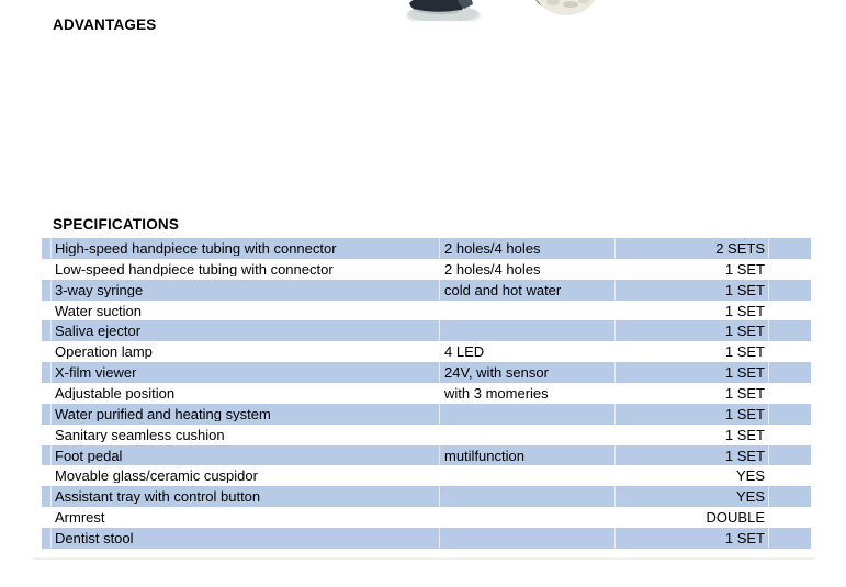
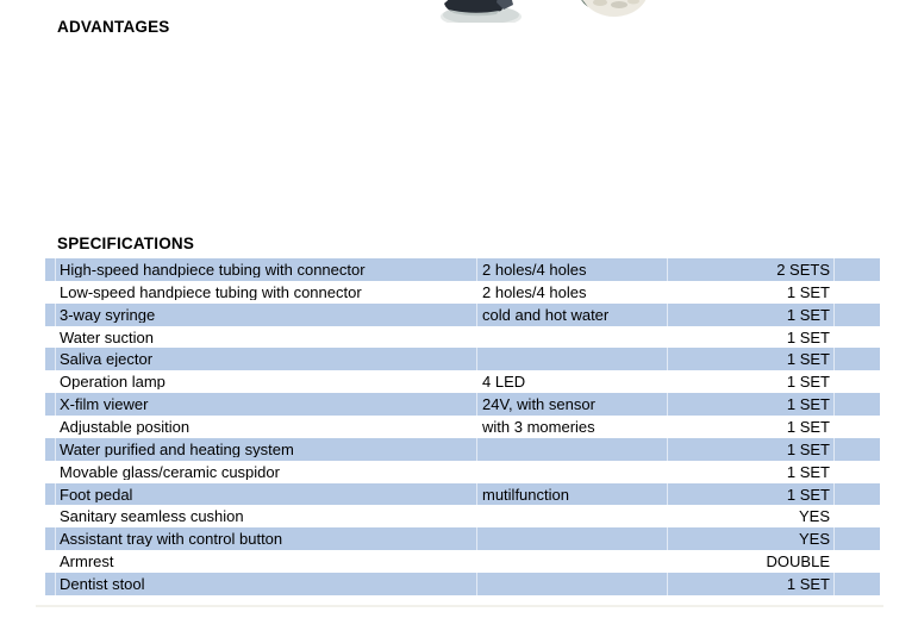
  ADVANTAGES
  SPECIFICATIONS
  High-speed handpiece tubing with connector
  2 holes/4 holes
  2 SETS
  Low-speed handpiece tubing with connector
  2 holes/4 holes
  1 SET
  3-way syringe
  cold and hot water
  1 SET
  Water suction
  1 SET
  Saliva ejector
  1 SET
  Operation lamp
  4 LED
  1 SET
  X-film viewer
  24V, with sensor
  1 SET
  Adjustable position
  with 3 momeries
  1 SET
  Water purified and heating system
  1 SET
- Sanitary seamless cushion
+ Movable glass/ceramic cuspidor
  1 SET
  Foot pedal
  mutilfunction
  1 SET
- Movable glass/ceramic cuspidor
+ Sanitary seamless cushion
  YES
  Assistant tray with control button
  YES
  Armrest
  DOUBLE
  Dentist stool
  1 SET
